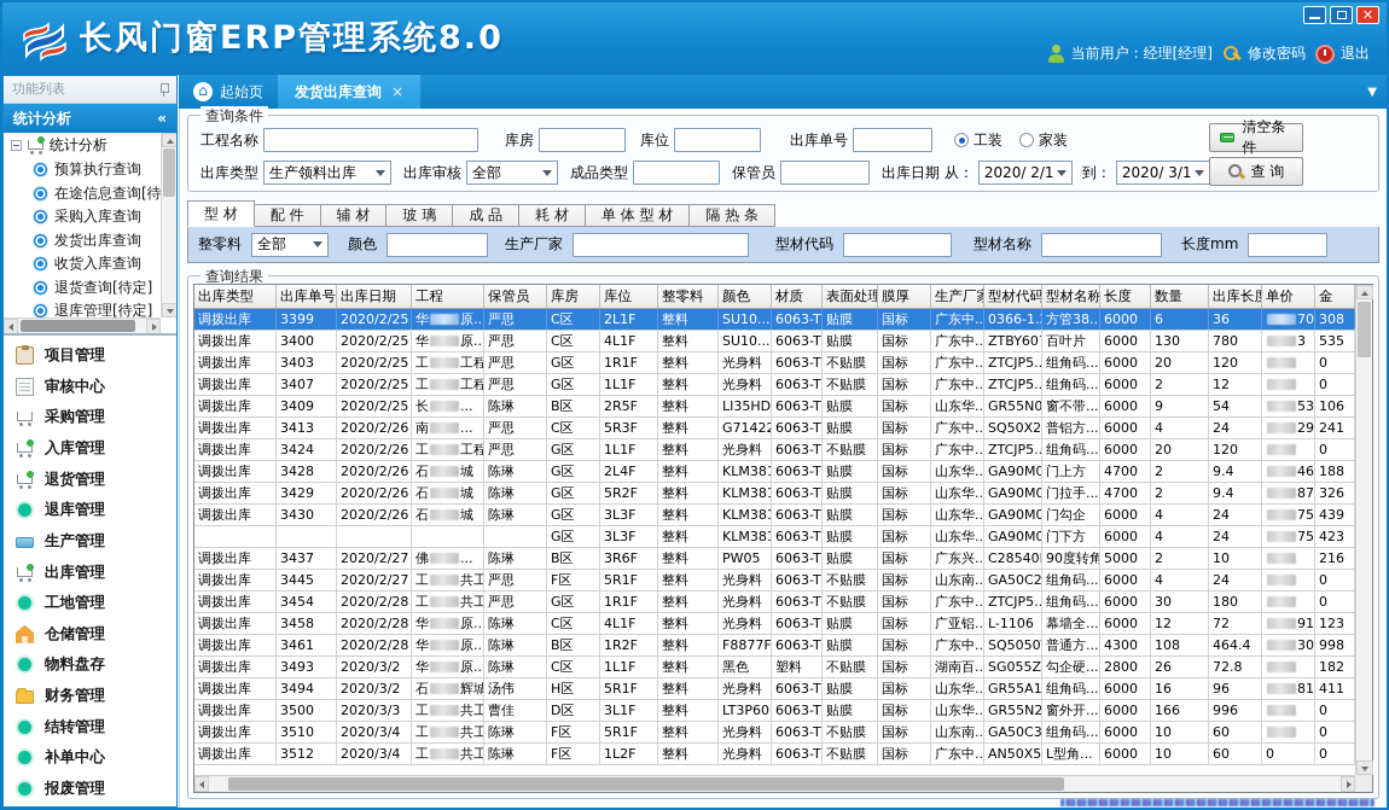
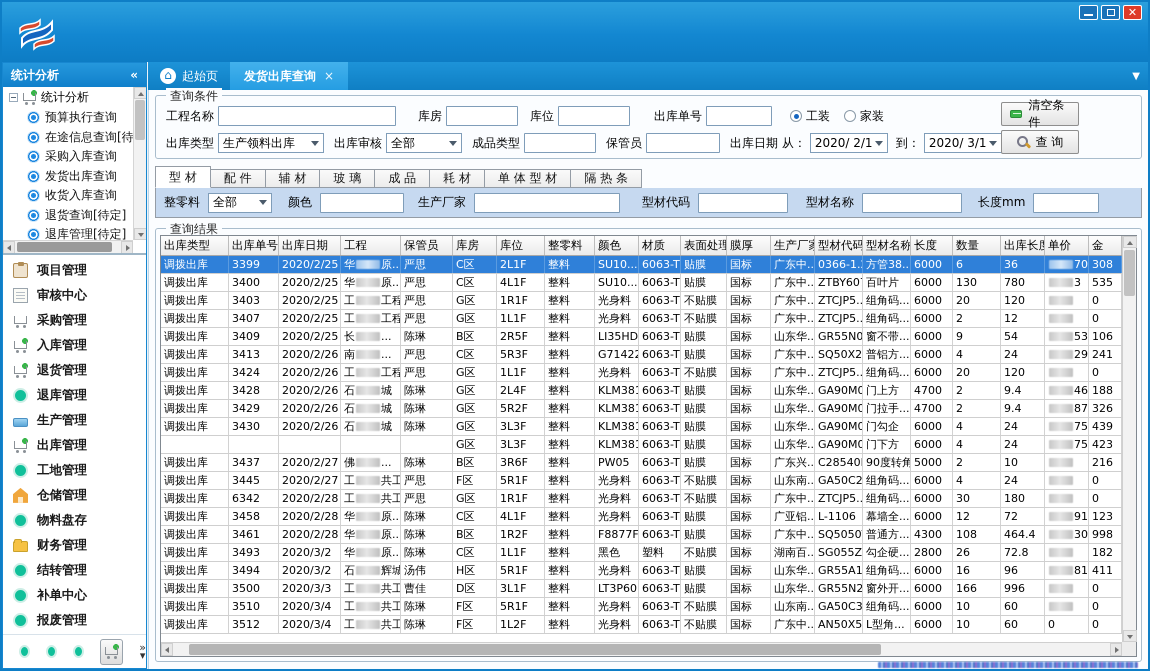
- 长风门窗ERP管理系统8.0
  ✕
- 当前用户：经理[经理]
- 修改密码
- 退出
- 功能列表
  统计分析
  «
  统计分析
  预算执行查询
  在途信息查询[待
  采购入库查询
  发货出库查询
  收货入库查询
  退货查询[待定]
  退库管理[待定]
  项目管理
  审核中心
  采购管理
  入库管理
  退货管理
  退库管理
  生产管理
  出库管理
  工地管理
  仓储管理
  物料盘存
  财务管理
  结转管理
  补单中心
  报废管理
+ »
+ ▾
  ⌂
  起始页
  发货出库查询
  ×
  ▼
  查询条件
  工程名称
  库房
  库位
  出库单号
  工装
  家装
  出库类型
  生产领料出库
  出库审核
  全部
  成品类型
  保管员
  出库日期 从：
  2020/ 2/1
  到：
  2020/ 3/1
  清空条件
  查 询
  型 材
  配 件
  辅 材
  玻 璃
  成 品
  耗 材
  单 体 型 材
  隔 热 条
  整零料
  全部
  颜色
  生产厂家
  型材代码
  型材名称
  长度mm
  查询结果
  出库类型
  出库单号
  出库日期
  工程
  保管员
  库房
  库位
  整零料
  颜色
  材质
  表面处理
  膜厚
  生产厂家
  型材代码
  型材名称
  长度
  数量
  出库长度
  单价
  金
  调拨出库
  3399
  2020/2/25
  华 原...
  严思
  C区
  2L1F
  整料
  SU10...
  6063-T
  贴膜
  国标
  广东中..
  0366-1.
  方管38...
  6000
  6
  36
  308
  调拨出库
  3400
  2020/2/25
  华 原...
  严思
  C区
  4L1F
  整料
  SU10...
  6063-T
  贴膜
  国标
  广东中..
  ZTBY60
  百叶片
  6000
  130
  780
  3
  535
  调拨出库
  3403
  2020/2/25
  工 工程
  严思
  G区
  1R1F
  整料
  光身料
  6063-T
  不贴膜
  国标
  广东中..
  ZTCJP5..
  组角码...
  6000
  20
  120
  0
  调拨出库
  3407
  2020/2/25
  工 工程
  严思
  G区
  1L1F
  整料
  光身料
  6063-T
  不贴膜
  国标
  广东中..
  ZTCJP5..
  组角码...
  6000
  2
  12
  0
  调拨出库
  3409
  2020/2/25
  长 ...
  陈琳
  B区
  2R5F
  整料
  LI35HD
  6063-T
  贴膜
  国标
  山东华..
  GR55N0
  窗不带...
  6000
  9
  54
  106
  调拨出库
  3413
  2020/2/26
  南 ...
  严思
  C区
  5R3F
  整料
  G71422
  6063-T
  贴膜
  国标
  广东中..
  普铝方...
  6000
  4
  24
  241
  调拨出库
  3424
  2020/2/26
  工 工程
  严思
  G区
  1L1F
  整料
  光身料
  6063-T
  不贴膜
  国标
  广东中..
  ZTCJP5..
  组角码...
  6000
  20
  120
  0
  调拨出库
  3428
  2020/2/26
  石 城
  陈琳
  G区
  2L4F
  整料
  KLM381
  6063-T
  贴膜
  国标
  山东华..
  GA90M0
  门上方
  4700
  2
  9.4
  188
  调拨出库
  3429
  2020/2/26
  石 城
  陈琳
  G区
  5R2F
  整料
  KLM381
  6063-T
  贴膜
  国标
  山东华..
  GA90M0
  门拉手...
  4700
  2
  9.4
  326
  调拨出库
  3430
  2020/2/26
  石 城
  陈琳
  G区
  3L3F
  整料
  KLM381
  6063-T
  贴膜
  国标
  山东华..
  GA90M0
  门勾企
  6000
  4
  24
  75
  439
  G区
  3L3F
  整料
  KLM381
  6063-T
  贴膜
  国标
  山东华..
  GA90M0
  门下方
  6000
  4
  24
  75
  423
  调拨出库
  3437
  2020/2/27
  佛 ...
  陈琳
  B区
  3R6F
  整料
  PW05
  6063-T
  贴膜
  国标
  广东兴..
  C28540
  90度转角
  5000
  2
  10
  216
  调拨出库
  3445
  2020/2/27
  工 共工
  严思
  F区
  5R1F
  整料
  光身料
  6063-T
  不贴膜
  国标
  山东南..
  GA50C2
  组角码...
  6000
  4
  24
  0
  调拨出库
- 3454
+ 6342
  2020/2/28
  工 共工
  严思
  G区
  1R1F
  整料
  光身料
  6063-T
  不贴膜
  国标
  广东中..
  ZTCJP5..
  组角码...
  6000
  30
  180
  0
  调拨出库
  3458
  2020/2/28
  华 原...
  陈琳
  C区
  4L1F
  整料
  光身料
  6063-T
  贴膜
  国标
  广亚铝..
  L-1106
  幕墙全...
  6000
  12
  72
  123
  调拨出库
  3461
  2020/2/28
  华 原...
  陈琳
  B区
  1R2F
  整料
  F8877F
  6063-T
  贴膜
  国标
  广东中..
  普通方...
  4300
  108
  464.4
  998
  调拨出库
  3493
  2020/3/2
  华 原...
  陈琳
  C区
  1L1F
  整料
  黑色
  塑料
  不贴膜
  国标
  湖南百..
  SG055Z
  勾企硬...
  2800
  26
  72.8
  182
  调拨出库
  3494
  2020/3/2
  石 辉城
  汤伟
  H区
  5R1F
  整料
  光身料
  6063-T
  贴膜
  国标
  山东华..
  GR55A1
  组角码...
  6000
  16
  96
  411
  调拨出库
  3500
  2020/3/3
  工 共工
  曹佳
  D区
  3L1F
  整料
  LT3P60
  6063-T
  贴膜
  国标
  山东华..
  GR55N2
  窗外开...
  6000
  166
  996
  0
  调拨出库
  3510
  2020/3/4
  工 共工
  陈琳
  F区
  5R1F
  整料
  光身料
  6063-T
  不贴膜
  国标
  山东南..
  GA50C3
  组角码...
  6000
  10
  60
  0
  调拨出库
  3512
  2020/3/4
  工 共工
  陈琳
  F区
  1L2F
  整料
  光身料
  6063-T
  不贴膜
  国标
  广东中..
  L型角...
  6000
  10
  60
  0
  0
